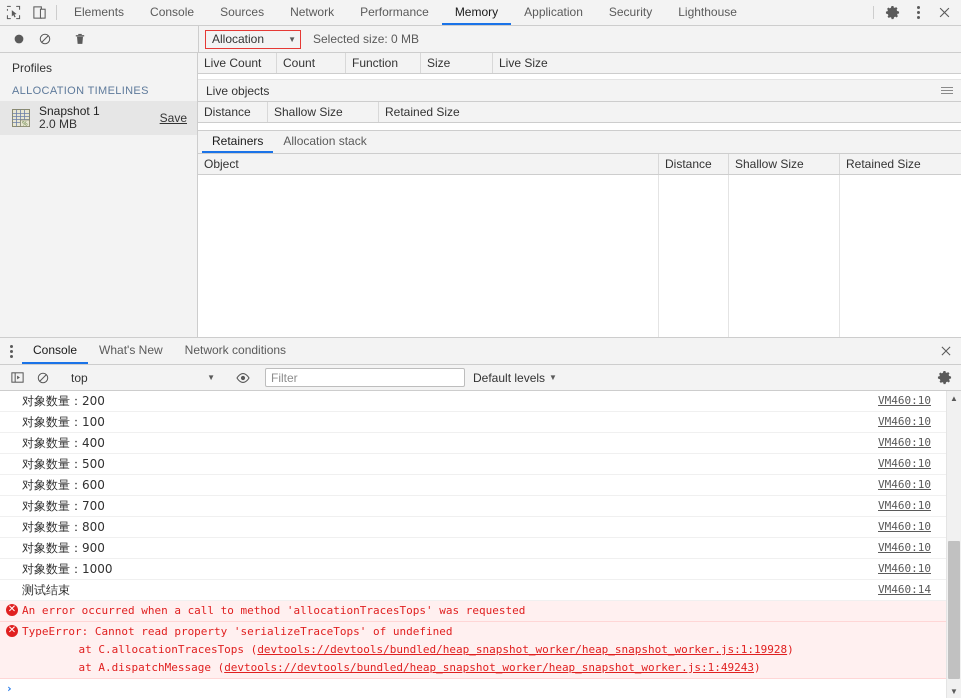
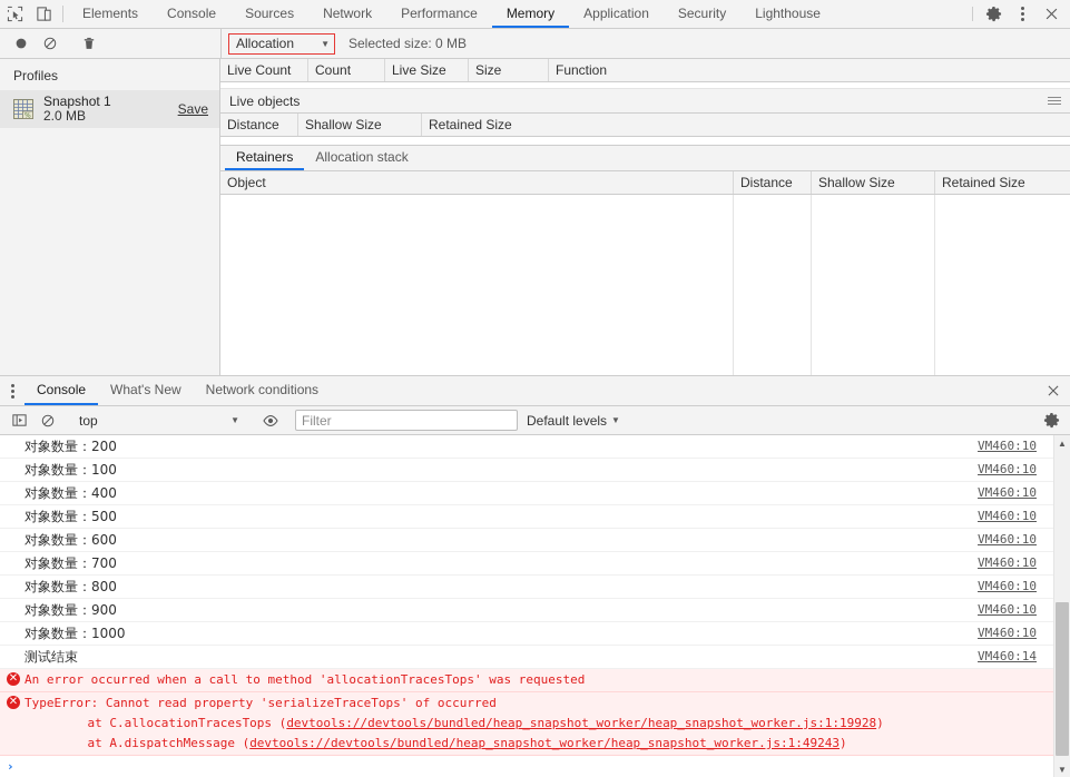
  Elements
  Console
  Sources
  Network
  Performance
  Memory
  Application
  Security
  Lighthouse
  Allocation
  ▼
  Selected size: 0 MB
  Profiles
- ALLOCATION TIMELINES
  Snapshot 1
  2.0 MB
  Save
  Live Count
  Count
- Function
+ Live Size
  Size
- Live Size
+ Function
  Live objects
  Distance
  Shallow Size
  Retained Size
  Retainers
  Allocation stack
  Object
  Distance
  Shallow Size
  Retained Size
  Console
  What's New
  Network conditions
  top
  ▼
  Filter
  Default levels
  ▼
  对象数量：200
  VM460:10
  对象数量：100
  VM460:10
  对象数量：400
  VM460:10
  对象数量：500
  VM460:10
  对象数量：600
  VM460:10
  对象数量：700
  VM460:10
  对象数量：800
  VM460:10
  对象数量：900
  VM460:10
  对象数量：1000
  VM460:10
  测试结束
  VM460:14
  ✕
  An error occurred when a call to method 'allocationTracesTops' was requested
  ✕
- TypeError: Cannot read property 'serializeTraceTops' of undefined
+ TypeError: Cannot read property 'serializeTraceTops' of occurred
  at C.allocationTracesTops (devtools://devtools/bundled/heap_snapshot_worker/heap_snapshot_worker.js:1:19928)
  at A.dispatchMessage (devtools://devtools/bundled/heap_snapshot_worker/heap_snapshot_worker.js:1:49243)
  ›
  ▲
  ▼
